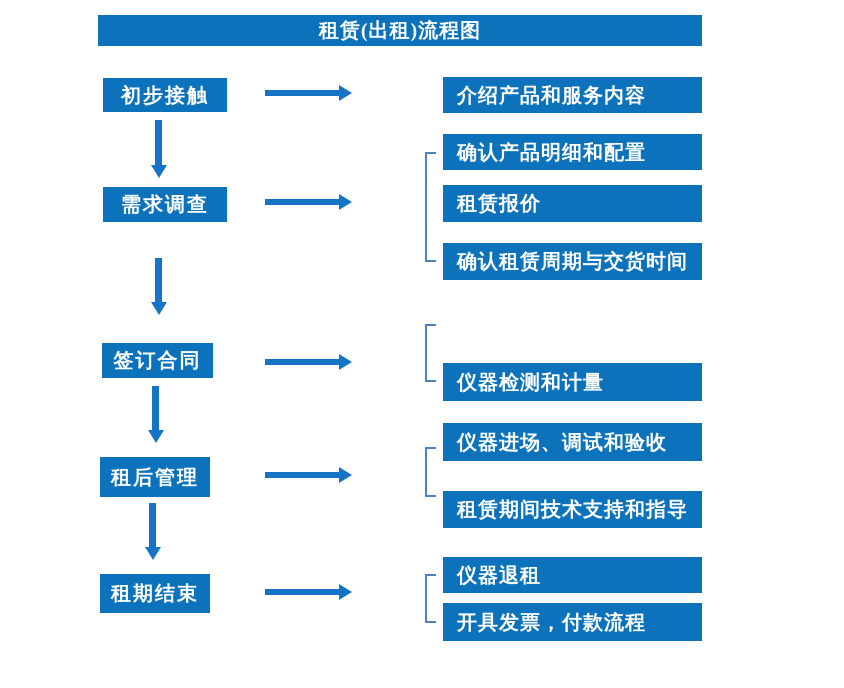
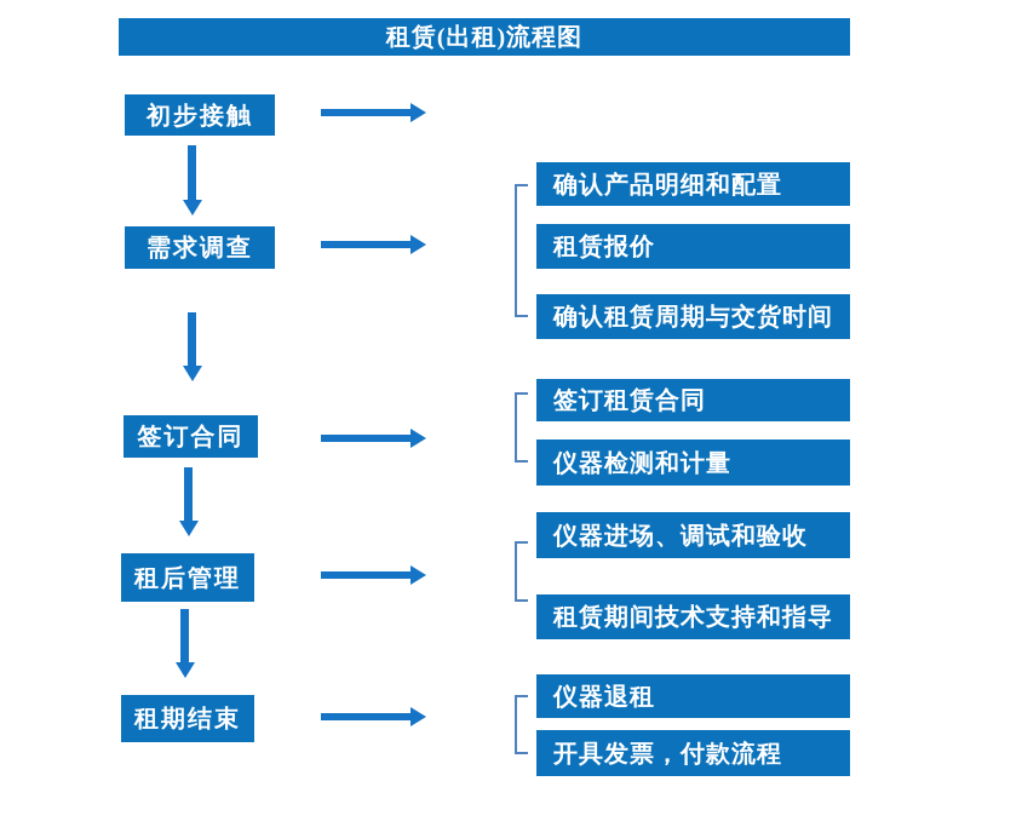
  租赁(出租)流程图
  初步接触
  需求调查
  签订合同
  租后管理
  租期结束
- 介绍产品和服务内容
  确认产品明细和配置
  租赁报价
  确认租赁周期与交货时间
+ 签订租赁合同
  仪器检测和计量
  仪器进场、调试和验收
  租赁期间技术支持和指导
  仪器退租
  开具发票，付款流程
